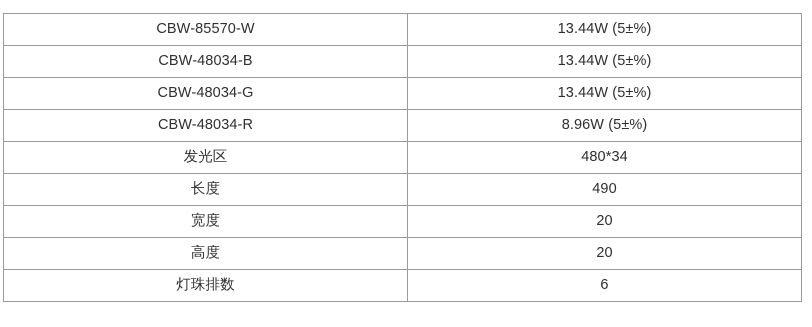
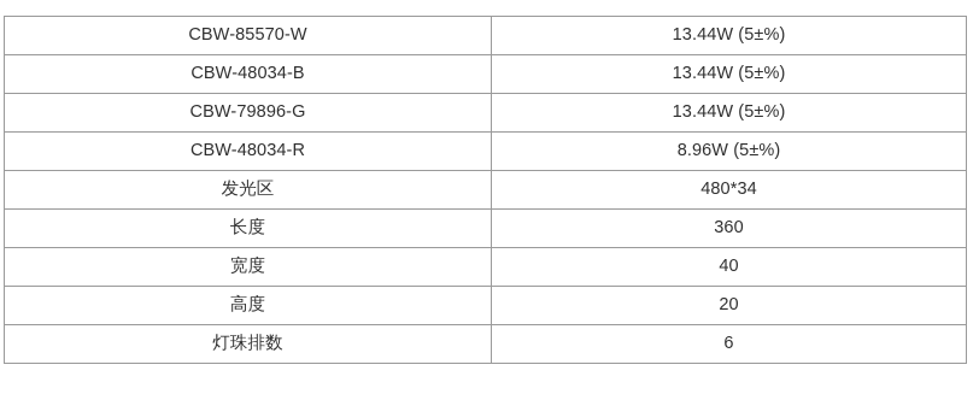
  CBW-85570-W	13.44W (5±%)
  CBW-48034-B	13.44W (5±%)
- CBW-48034-G	13.44W (5±%)
+ CBW-79896-G	13.44W (5±%)
  CBW-48034-R	8.96W (5±%)
  发光区	480*34
- 长度	490
+ 长度	360
- 宽度	20
+ 宽度	40
  高度	20
  灯珠排数	6
